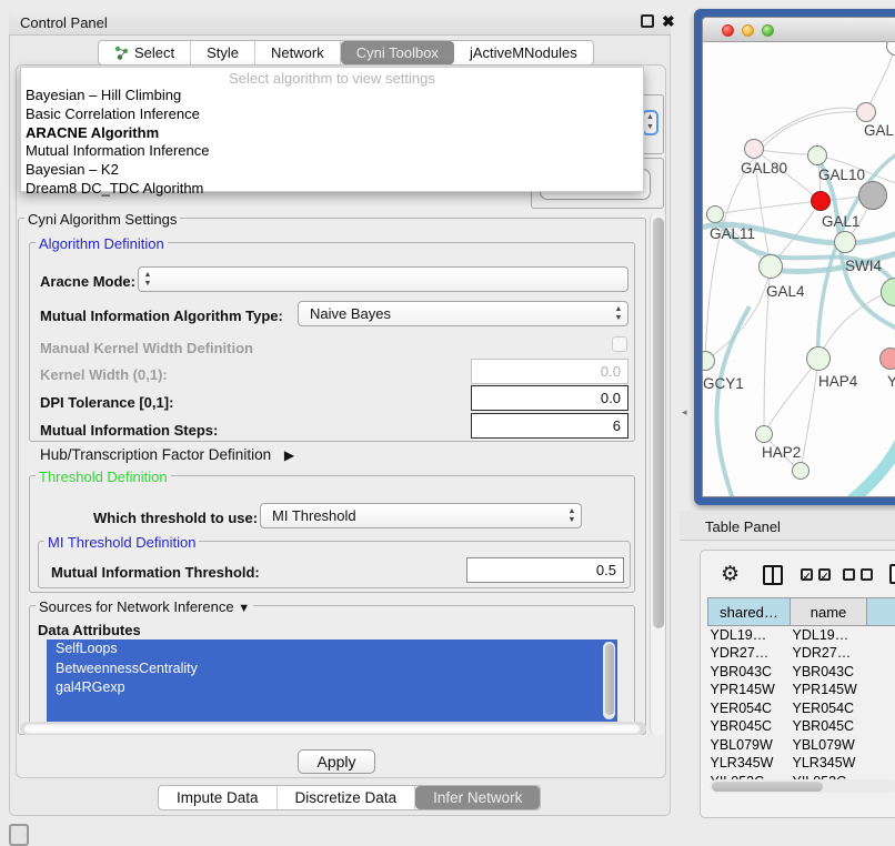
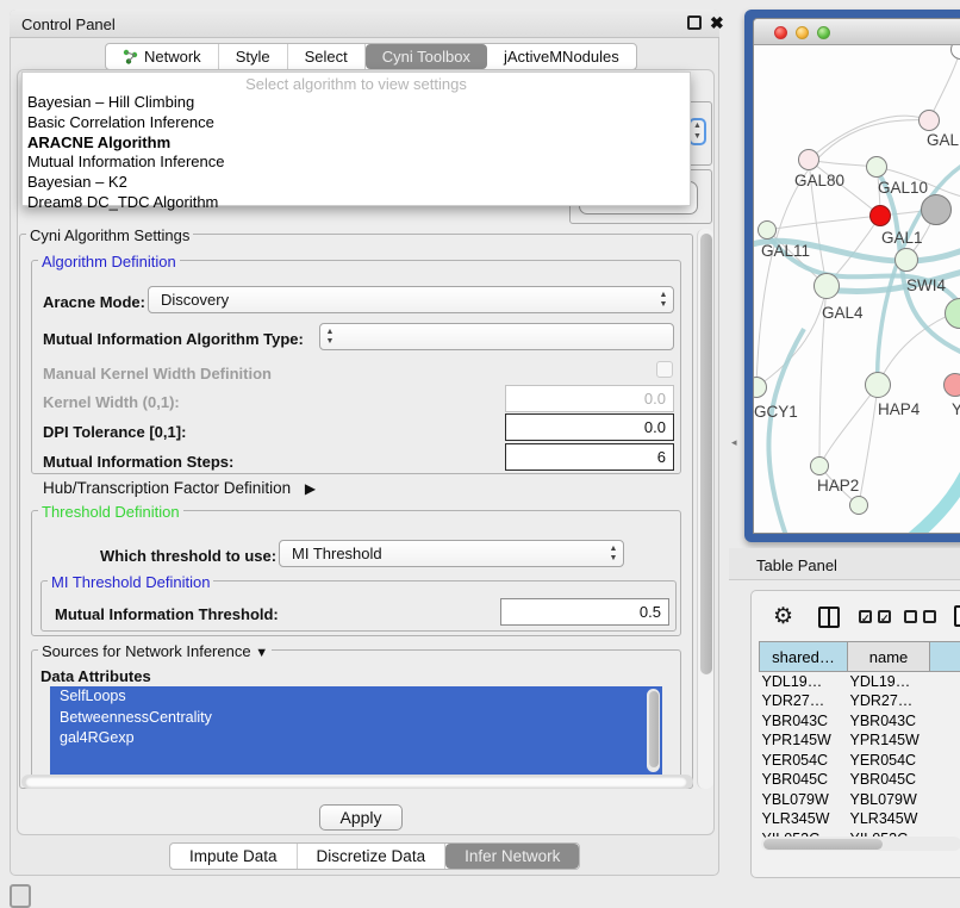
  Control Panel
  ✖
- Select
+ Network
  Style
- Network
+ Select
  Cyni Toolbox
  jActiveMNodules
  Select algorithm to view settings
  Bayesian – Hill Climbing
  Basic Correlation Inference
  ARACNE Algorithm
  Mutual Information Inference
  Bayesian – K2
  Dream8 DC_TDC Algorithm
  Cyni Algorithm Settings
  Algorithm Definition
  Aracne Mode:
+ Discovery
  Mutual Information Algorithm Type:
- Naive Bayes
  Manual Kernel Width Definition
  Kernel Width (0,1):
  0.0
  DPI Tolerance [0,1]:
  0.0
  Mutual Information Steps:
  6
  Hub/Transcription Factor Definition ▶
  Threshold Definition
  Which threshold to use:
  MI Threshold
  MI Threshold Definition
  Mutual Information Threshold:
  0.5
  Sources for Network Inference ▼
  Data Attributes
  SelfLoops
  BetweennessCentrality
  gal4RGexp
  Apply
  Impute Data
  Discretize Data
  Infer Network
  ◂
  GAL
  GAL80
  GAL10
  GAL1
  GAL11
  SWI4
  GAL4
  GCY1
  HAP4
  Y
  HAP2
  Table Panel
  ⚙
  ✓
  ✓
  shared…	name
  YDL19…	YDL19…
  YDR27…	YDR27…
  YBR043C	YBR043C
  YPR145W	YPR145W
  YER054C	YER054C
  YBR045C	YBR045C
  YBL079W	YBL079W
  YLR345W	YLR345W
